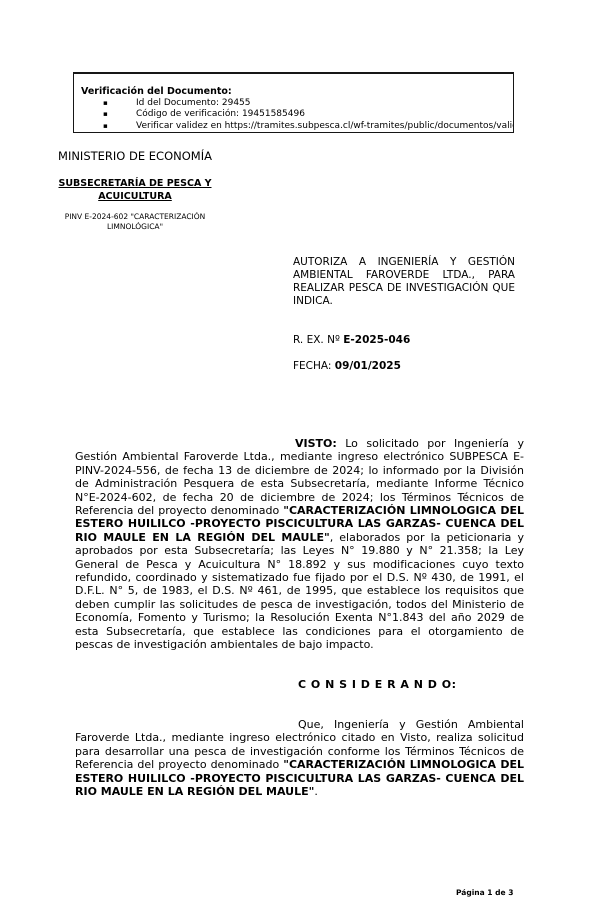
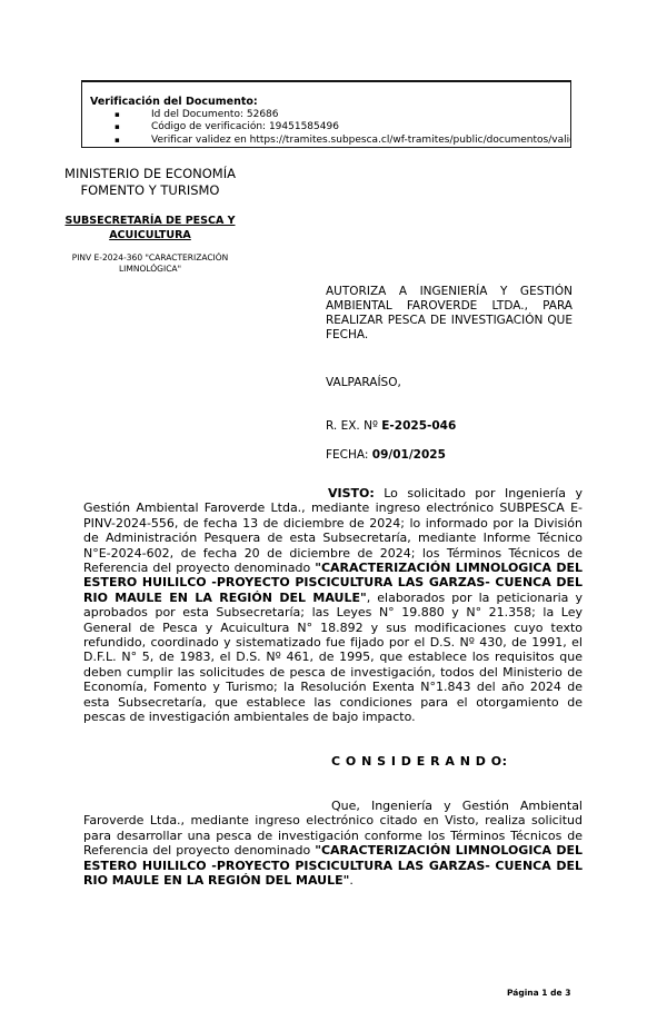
  Verificación del Documento:
  ▪
- Id del Documento: 29455
+ Id del Documento: 52686
  ▪
  Código de verificación: 19451585496
  ▪
  Verificar validez en https://tramites.subpesca.cl/wf-tramites/public/documentos/vali
  MINISTERIO DE ECONOMÍA
+ FOMENTO Y TURISMO
  SUBSECRETARÍA DE PESCA Y
  ACUICULTURA
- PINV E-2024-602 "CARACTERIZACIÓN
+ PINV E-2024-360 "CARACTERIZACIÓN
  LIMNOLÓGICA"
- AUTORIZA A INGENIERÍA Y GESTIÓN AMBIENTAL FAROVERDE LTDA., PARA REALIZAR PESCA DE INVESTIGACIÓN QUE INDICA.
+ AUTORIZA A INGENIERÍA Y GESTIÓN AMBIENTAL FAROVERDE LTDA., PARA REALIZAR PESCA DE INVESTIGACIÓN QUE FECHA.
+ VALPARAÍSO,
  R. EX. Nº E-2025-046
  FECHA: 09/01/2025
- VISTO: Lo solicitado por Ingeniería y Gestión Ambiental Faroverde Ltda., mediante ingreso electrónico SUBPESCA E-PINV-2024-556, de fecha 13 de diciembre de 2024; lo informado por la División de Administración Pesquera de esta Subsecretaría, mediante Informe Técnico N°E-2024-602, de fecha 20 de diciembre de 2024; los Términos Técnicos de Referencia del proyecto denominado "CARACTERIZACIÓN LIMNOLOGICA DEL ESTERO HUILILCO -PROYECTO PISCICULTURA LAS GARZAS- CUENCA DEL RIO MAULE EN LA REGIÓN DEL MAULE", elaborados por la peticionaria y aprobados por esta Subsecretaría; las Leyes N° 19.880 y N° 21.358; la Ley General de Pesca y Acuicultura N° 18.892 y sus modificaciones cuyo texto refundido, coordinado y sistematizado fue fijado por el D.S. Nº 430, de 1991, el D.F.L. N° 5, de 1983, el D.S. Nº 461, de 1995, que establece los requisitos que deben cumplir las solicitudes de pesca de investigación, todos del Ministerio de Economía, Fomento y Turismo; la Resolución Exenta N°1.843 del año 2029 de esta Subsecretaría, que establece las condiciones para el otorgamiento de pescas de investigación ambientales de bajo impacto.
+ VISTO: Lo solicitado por Ingeniería y Gestión Ambiental Faroverde Ltda., mediante ingreso electrónico SUBPESCA E-PINV-2024-556, de fecha 13 de diciembre de 2024; lo informado por la División de Administración Pesquera de esta Subsecretaría, mediante Informe Técnico N°E-2024-602, de fecha 20 de diciembre de 2024; los Términos Técnicos de Referencia del proyecto denominado "CARACTERIZACIÓN LIMNOLOGICA DEL ESTERO HUILILCO -PROYECTO PISCICULTURA LAS GARZAS- CUENCA DEL RIO MAULE EN LA REGIÓN DEL MAULE", elaborados por la peticionaria y aprobados por esta Subsecretaría; las Leyes N° 19.880 y N° 21.358; la Ley General de Pesca y Acuicultura N° 18.892 y sus modificaciones cuyo texto refundido, coordinado y sistematizado fue fijado por el D.S. Nº 430, de 1991, el D.F.L. N° 5, de 1983, el D.S. Nº 461, de 1995, que establece los requisitos que deben cumplir las solicitudes de pesca de investigación, todos del Ministerio de Economía, Fomento y Turismo; la Resolución Exenta N°1.843 del año 2024 de esta Subsecretaría, que establece las condiciones para el otorgamiento de pescas de investigación ambientales de bajo impacto.
  C O N S I D E R A N D O:
  Que, Ingeniería y Gestión Ambiental Faroverde Ltda., mediante ingreso electrónico citado en Visto, realiza solicitud para desarrollar una pesca de investigación conforme los Términos Técnicos de Referencia del proyecto denominado "CARACTERIZACIÓN LIMNOLOGICA DEL ESTERO HUILILCO -PROYECTO PISCICULTURA LAS GARZAS- CUENCA DEL RIO MAULE EN LA REGIÓN DEL MAULE".
  Página 1 de 3
